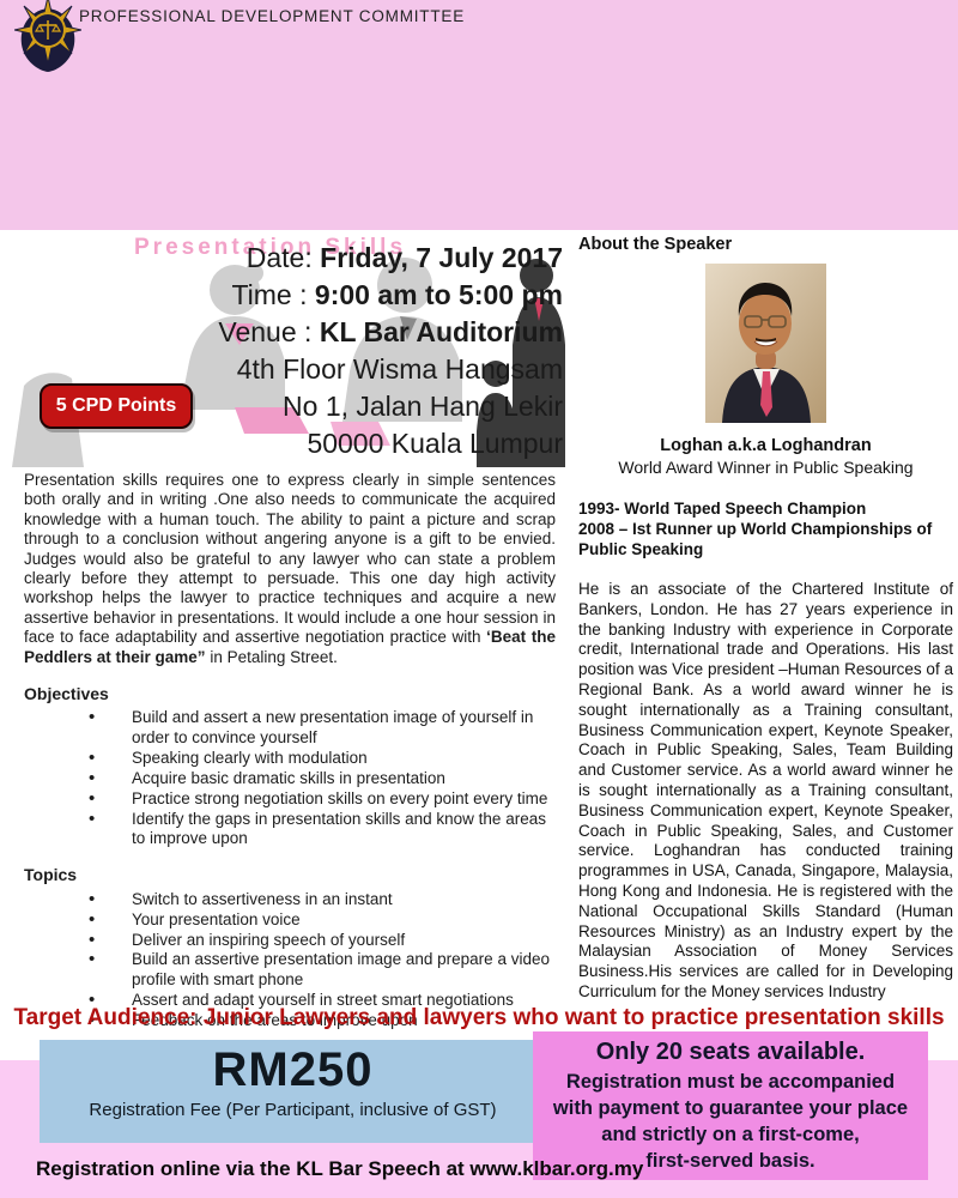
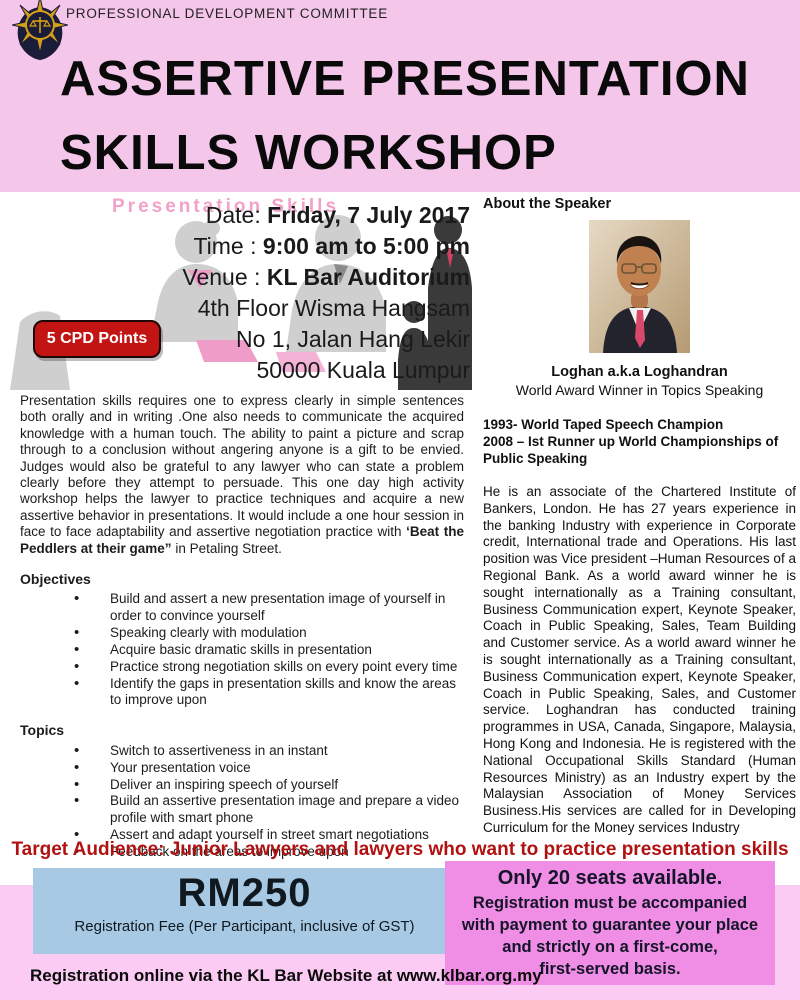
  PROFESSIONAL DEVELOPMENT COMMITTEE
+ ASSERTIVE PRESENTATION
+ SKILLS WORKSHOP
  Presentation Skills
  Date: Friday, 7 July 2017
  Time : 9:00 am to 5:00 pm
  Venue : KL Bar Auditorium
  4th Floor Wisma Hangsam
  No 1, Jalan Hang Lekir
  50000 Kuala Lumpur
  5 CPD Points
  Presentation skills requires one to express clearly in simple sentences both orally and in writing .One also needs to communicate the acquired knowledge with a human touch. The ability to paint a picture and scrap through to a conclusion without angering anyone is a gift to be envied. Judges would also be grateful to any lawyer who can state a problem clearly before they attempt to persuade. This one day high activity workshop helps the lawyer to practice techniques and acquire a new assertive behavior in presentations. It would include a one hour session in face to face adaptability and assertive negotiation practice with ‘Beat the Peddlers at their game” in Petaling Street.
  Objectives
  Build and assert a new presentation image of yourself in order to convince yourself
  Speaking clearly with modulation
  Acquire basic dramatic skills in presentation
  Practice strong negotiation skills on every point every time
  Identify the gaps in presentation skills and know the areas to improve upon
  Topics
  Switch to assertiveness in an instant
  Your presentation voice
  Deliver an inspiring speech of yourself
  Build an assertive presentation image and prepare a video profile with smart phone
  Assert and adapt yourself in street smart negotiations
  Feedback on the areas to improve upon
  About the Speaker
  Loghan a.k.a Loghandran
- World Award Winner in Public Speaking
+ World Award Winner in Topics Speaking
  1993- World Taped Speech Champion
  2008 – Ist Runner up World Championships of Public Speaking
  He is an associate of the Chartered Institute of Bankers, London. He has 27 years experience in the banking Industry with experience in Corporate credit, International trade and Operations. His last position was Vice president –Human Resources of a Regional Bank. As a world award winner he is sought internationally as a Training consultant, Business Communication expert, Keynote Speaker, Coach in Public Speaking, Sales, Team Building and Customer service. As a world award winner he is sought internationally as a Training consultant, Business Communication expert, Keynote Speaker, Coach in Public Speaking, Sales, and Customer service. Loghandran has conducted training programmes in USA, Canada, Singapore, Malaysia, Hong Kong and Indonesia. He is registered with the National Occupational Skills Standard (Human Resources Ministry) as an Industry expert by the Malaysian Association of Money Services Business.His services are called for in Developing Curriculum for the Money services Industry
  Target Audience: Junior Lawyers and lawyers who want to practice presentation skills
  RM250
  Registration Fee (Per Participant, inclusive of GST)
  Only 20 seats available.
  Registration must be accompanied with payment to guarantee your place and strictly on a first-come,
  first-served basis.
- Registration online via the KL Bar Speech at www.klbar.org.my
+ Registration online via the KL Bar Website at www.klbar.org.my
